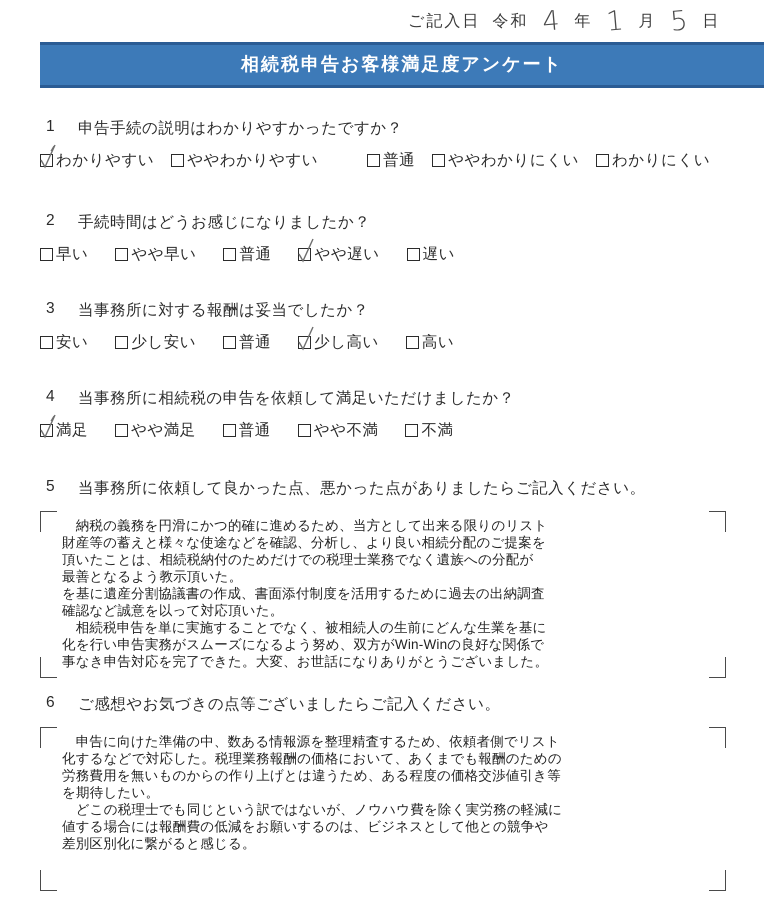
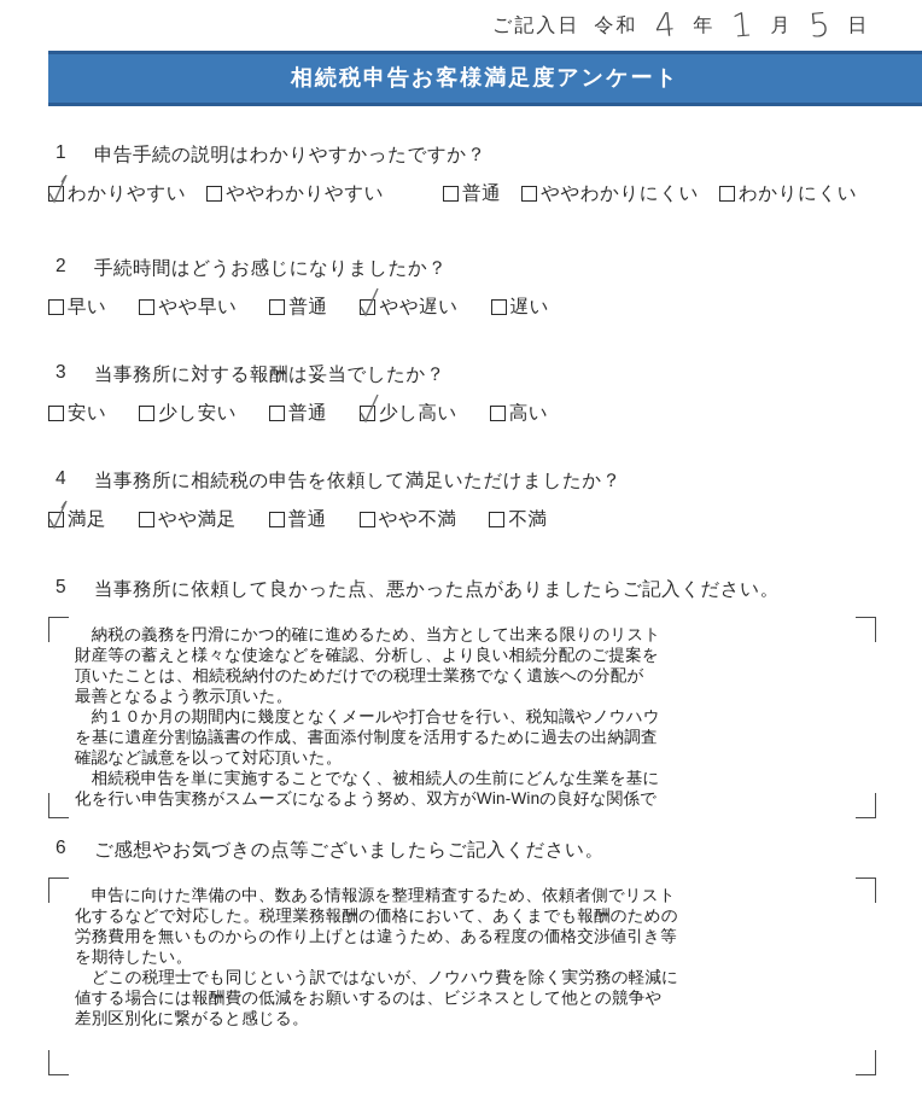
  ご記入日
  令和
  年
  月
  日
  相続税申告お客様満足度アンケート
  1
  申告手続の説明はわかりやすかったですか？
  わかりやすい
  ややわかりやすい
  普通
  ややわかりにくい
  わかりにくい
  2
  手続時間はどうお感じになりましたか？
  早い
  やや早い
  普通
  やや遅い
  遅い
  3
  当事務所に対する報酬は妥当でしたか？
  安い
  少し安い
  普通
  少し高い
  高い
  4
  当事務所に相続税の申告を依頼して満足いただけましたか？
  満足
  やや満足
  普通
  やや不満
  不満
  5
  当事務所に依頼して良かった点、悪かった点がありましたらご記入ください。
  納税の義務を円滑にかつ的確に進めるため、当方として出来る限りのリスト
  財産等の蓄えと様々な使途などを確認、分析し、より良い相続分配のご提案を
  頂いたことは、相続税納付のためだけでの税理士業務でなく遺族への分配が
  最善となるよう教示頂いた。
+ 約１０か月の期間内に幾度となくメールや打合せを行い、税知識やノウハウ
  を基に遺産分割協議書の作成、書面添付制度を活用するために過去の出納調査
  確認など誠意を以って対応頂いた。
  相続税申告を単に実施することでなく、被相続人の生前にどんな生業を基に
  化を行い申告実務がスムーズになるよう努め、双方がWin-Winの良好な関係で
- 事なき申告対応を完了できた。大変、お世話になりありがとうございました。
  6
  ご感想やお気づきの点等ございましたらご記入ください。
  申告に向けた準備の中、数ある情報源を整理精査するため、依頼者側でリスト
  化するなどで対応した。税理業務報酬の価格において、あくまでも報酬のための
  労務費用を無いものからの作り上げとは違うため、ある程度の価格交渉値引き等
  を期待したい。
  どこの税理士でも同じという訳ではないが、ノウハウ費を除く実労務の軽減に
  値する場合には報酬費の低減をお願いするのは、ビジネスとして他との競争や
  差別区別化に繋がると感じる。
